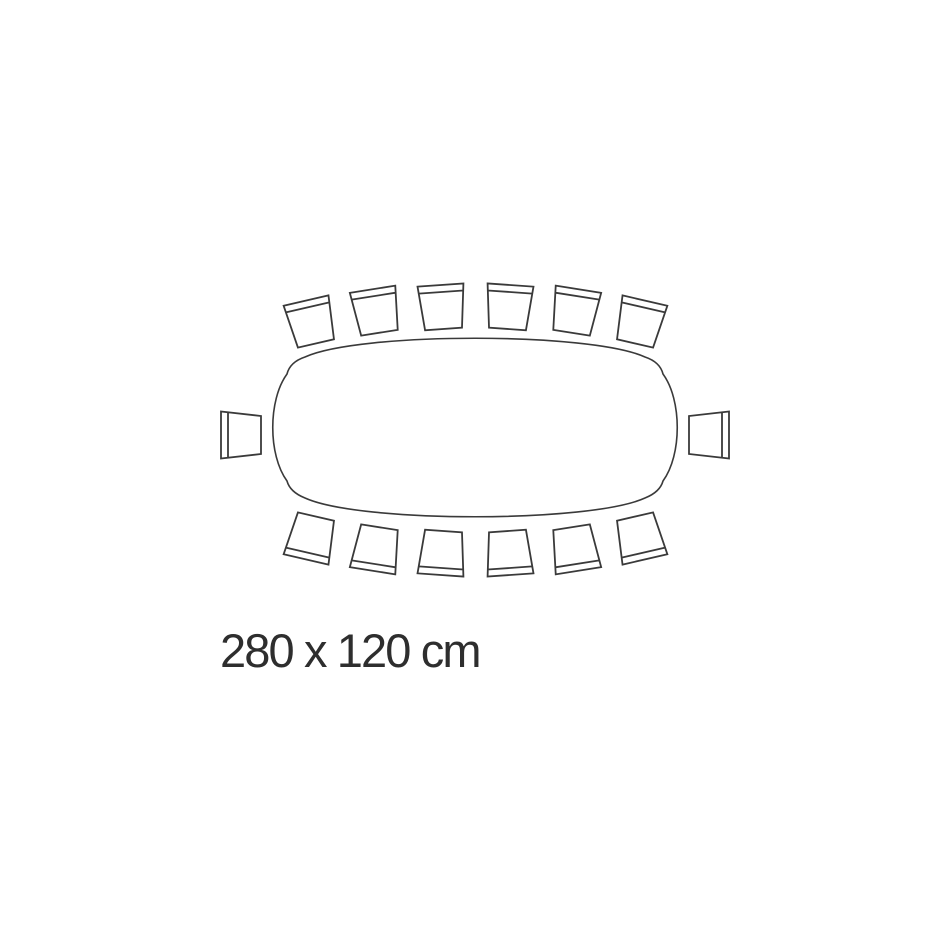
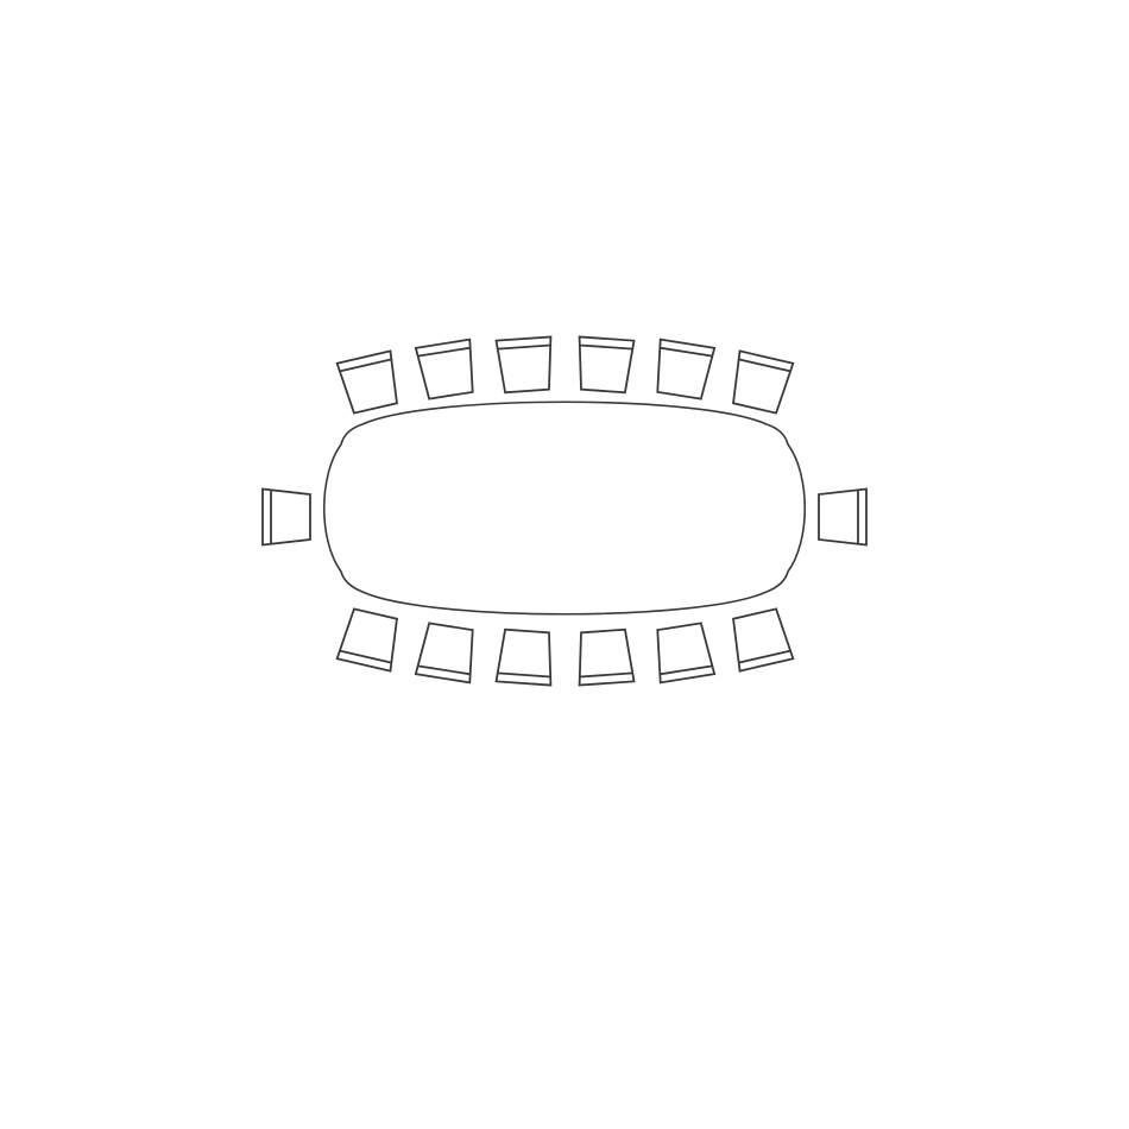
- 280 x 120 cm
